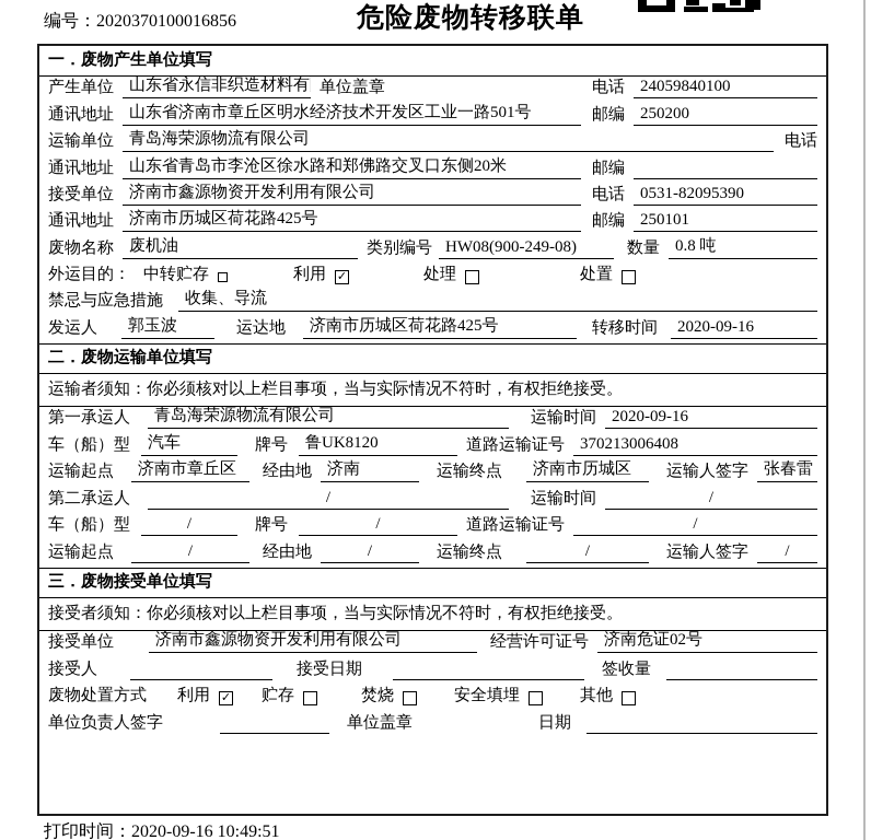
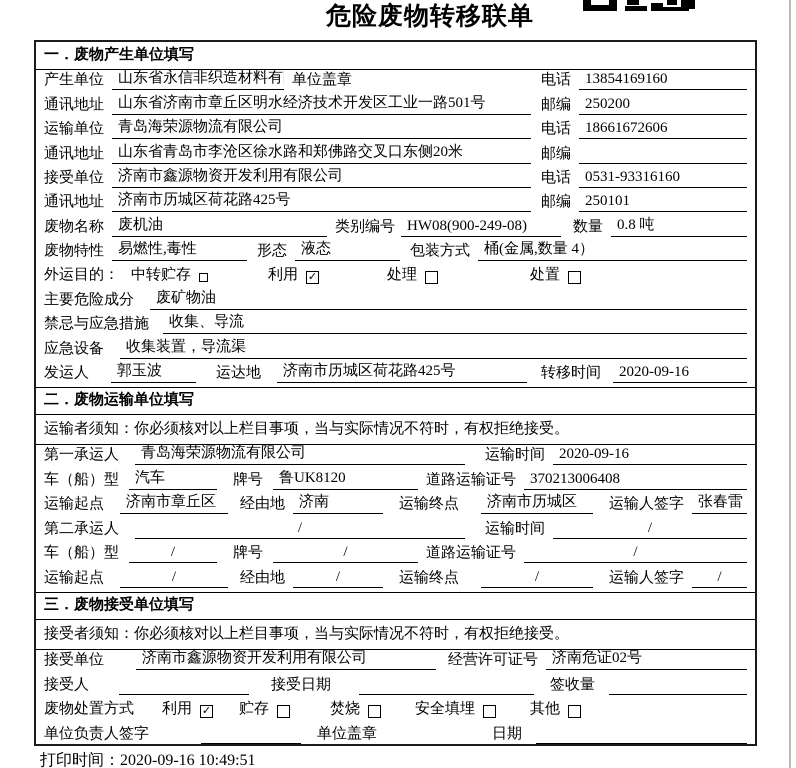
- 编号：2020370100016856
  危险废物转移联单
  一．废物产生单位填写
  产生单位
  山东省永信非织造材料有
  单位盖章
  电话
- 24059840100
+ 13854169160
  通讯地址
  山东省济南市章丘区明水经济技术开发区工业一路501号
  邮编
  250200
  运输单位
  青岛海荣源物流有限公司
  电话
+ 18661672606
  通讯地址
  山东省青岛市李沧区徐水路和郑佛路交叉口东侧20米
  邮编
  接受单位
  济南市鑫源物资开发利用有限公司
  电话
- 0531-82095390
+ 0531-93316160
  通讯地址
  济南市历城区荷花路425号
  邮编
  250101
  废物名称
  废机油
  类别编号
  HW08(900-249-08)
  数量
  0.8 吨
+ 废物特性
+ 易燃性,毒性
+ 形态
+ 液态
+ 包装方式
+ 桶(金属,数量 4）
  外运目的：
  中转贮存
  利用
  ✓
  处理
  处置
+ 主要危险成分
+ 废矿物油
  禁忌与应急措施
  收集、导流
+ 应急设备
+ 收集装置，导流渠
  发运人
  郭玉波
  运达地
  济南市历城区荷花路425号
  转移时间
  2020-09-16
  二．废物运输单位填写
  运输者须知：你必须核对以上栏目事项，当与实际情况不符时，有权拒绝接受。
  第一承运人
  青岛海荣源物流有限公司
  运输时间
  2020-09-16
  车（船）型
  汽车
  牌号
  鲁UK8120
  道路运输证号
  370213006408
  运输起点
  济南市章丘区
  经由地
  济南
  运输终点
  济南市历城区
  运输人签字
  张春雷
  第二承运人
  /
  运输时间
  /
  车（船）型
  /
  牌号
  /
  道路运输证号
  /
  运输起点
  /
  经由地
  /
  运输终点
  /
  运输人签字
  /
  三．废物接受单位填写
  接受者须知：你必须核对以上栏目事项，当与实际情况不符时，有权拒绝接受。
  接受单位
  济南市鑫源物资开发利用有限公司
  经营许可证号
  济南危证02号
  接受人
  接受日期
  签收量
  废物处置方式
  利用
  ✓
  贮存
  焚烧
  安全填埋
  其他
  单位负责人签字
  单位盖章
  日期
  打印时间：2020-09-16 10:49:51
